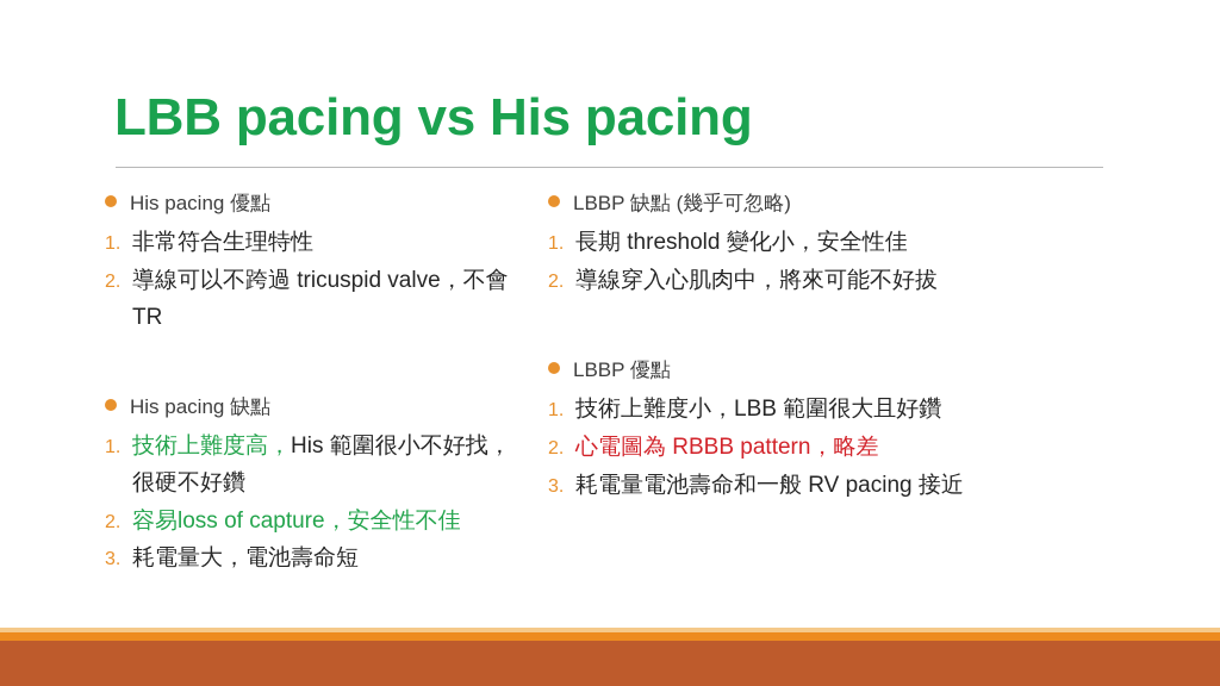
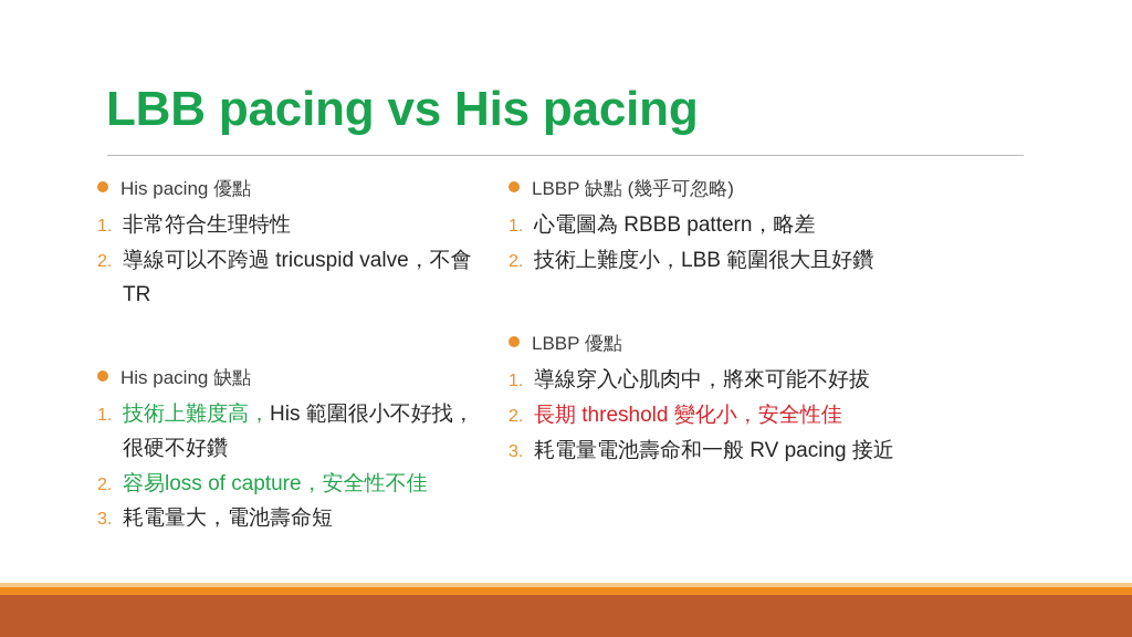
  LBB pacing vs His pacing
  His pacing 優點
  1.
  非常符合生理特性
  2.
  導線可以不跨過 tricuspid valve，不會TR
  His pacing 缺點
  1.
  技術上難度高，His 範圍很小不好找，很硬不好鑽
  2.
  容易loss of capture，安全性不佳
  3.
  耗電量大，電池壽命短
  LBBP 缺點 (幾乎可忽略)
  1.
- 長期 threshold 變化小，安全性佳
+ 心電圖為 RBBB pattern，略差
  2.
- 導線穿入心肌肉中，將來可能不好拔
+ 技術上難度小，LBB 範圍很大且好鑽
  LBBP 優點
  1.
- 技術上難度小，LBB 範圍很大且好鑽
+ 導線穿入心肌肉中，將來可能不好拔
  2.
- 心電圖為 RBBB pattern，略差
+ 長期 threshold 變化小，安全性佳
  3.
  耗電量電池壽命和一般 RV pacing 接近
